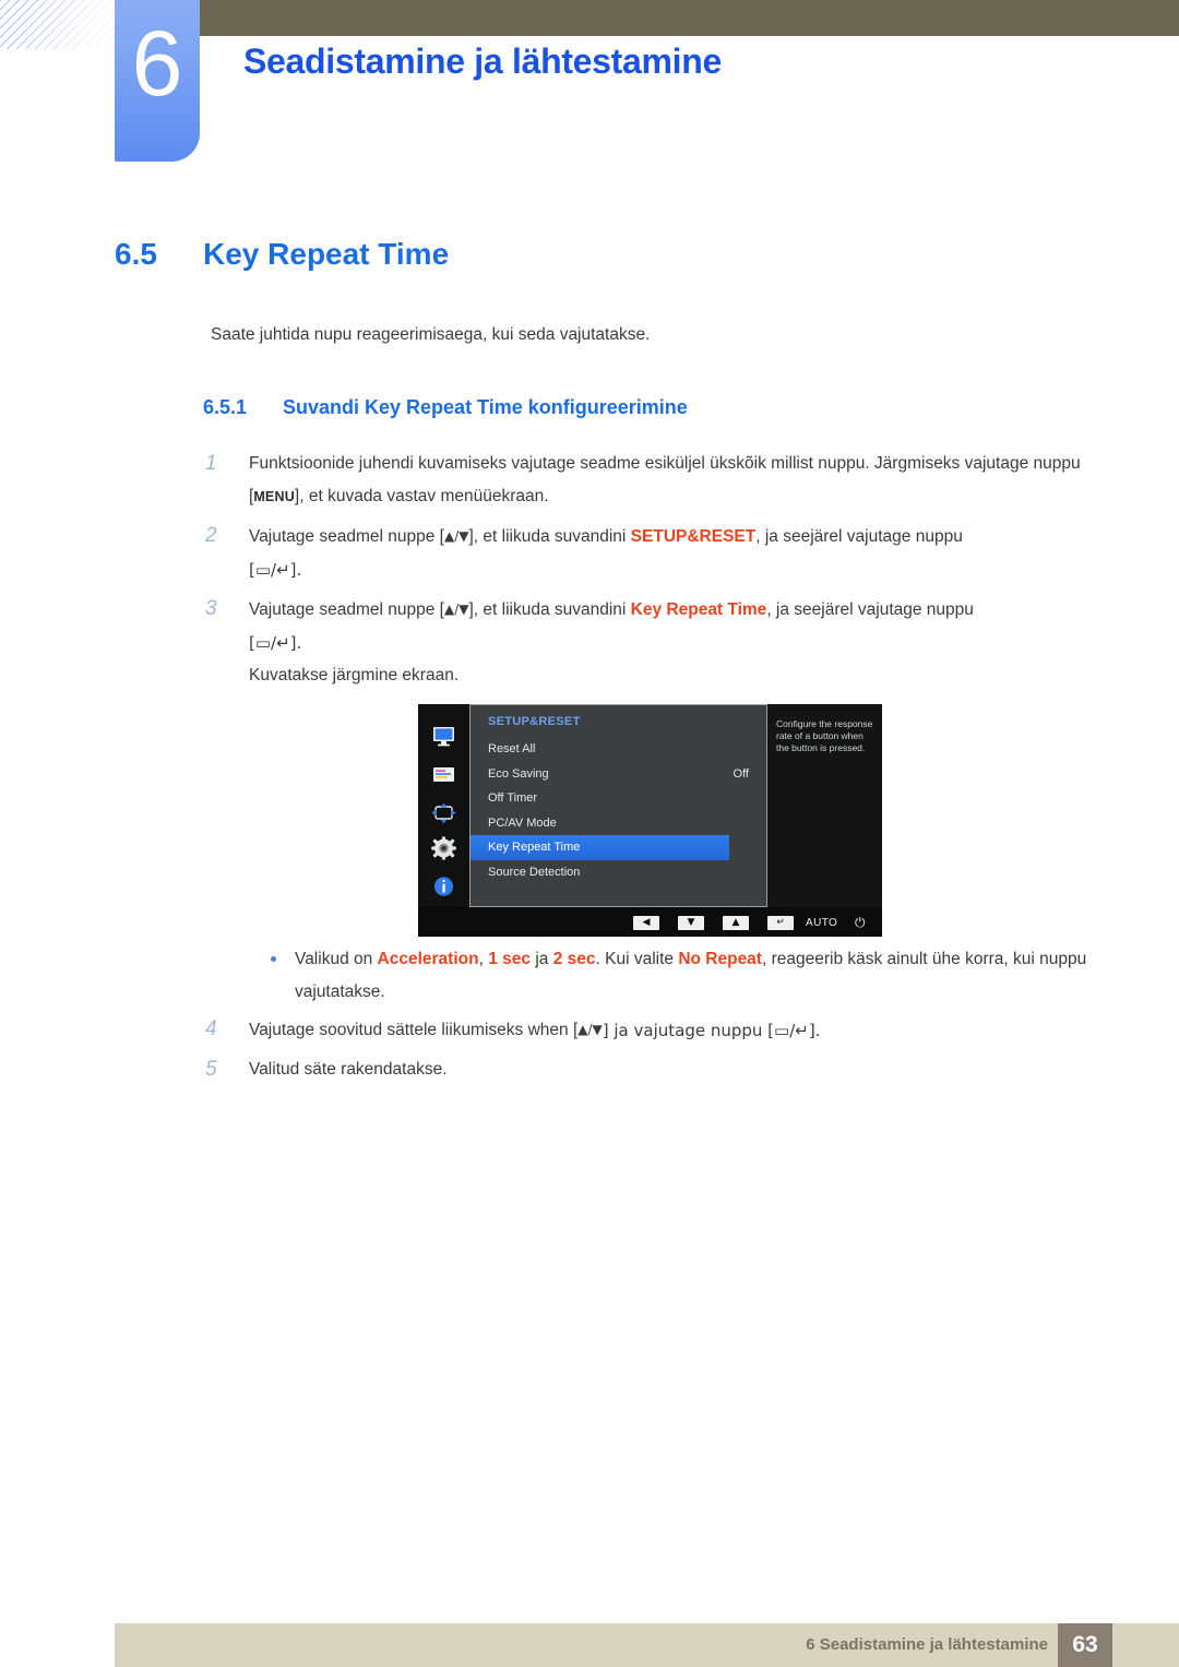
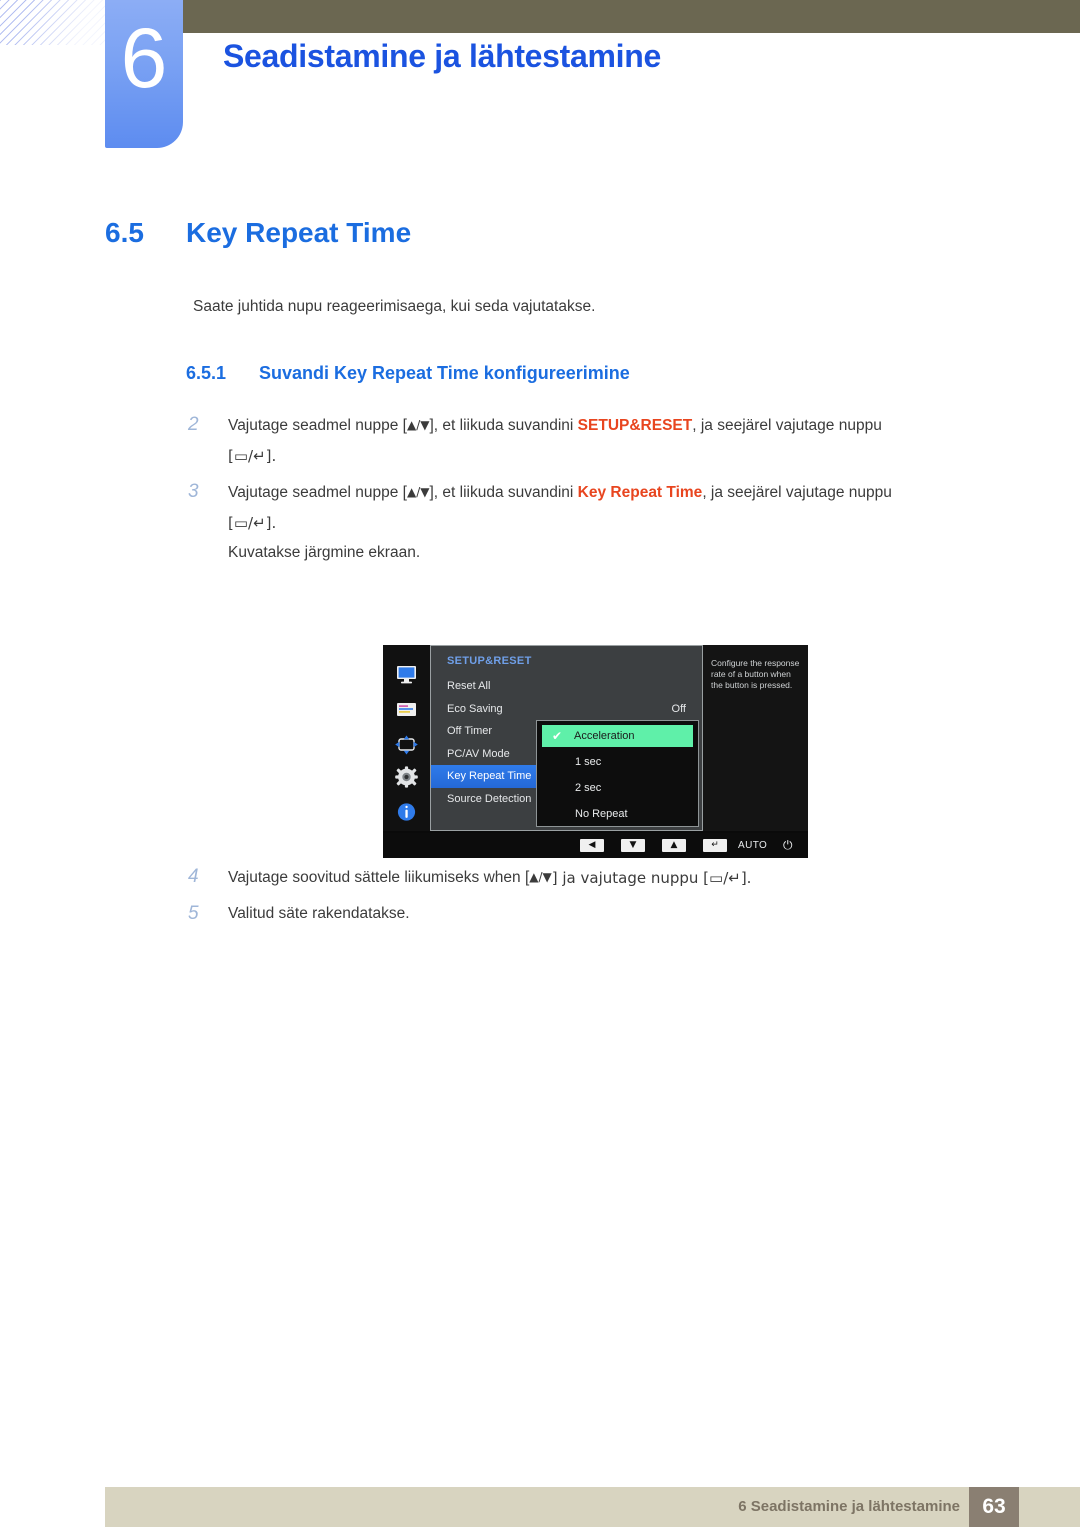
  6
  Seadistamine ja lähtestamine
  6.5
  Key Repeat Time
  Saate juhtida nupu reageerimisaega, kui seda vajutatakse.
  6.5.1
  Suvandi Key Repeat Time konfigureerimine
- 1
- Funktsioonide juhendi kuvamiseks vajutage seadme esiküljel ükskõik millist nuppu. Järgmiseks vajutage nuppu [MENU], et kuvada vastav menüüekraan.
  2
  Vajutage seadmel nuppe [▲/▼], et liikuda suvandini SETUP&RESET, ja seejärel vajutage nuppu
  [▭/↵].
  3
  Vajutage seadmel nuppe [▲/▼], et liikuda suvandini Key Repeat Time, ja seejärel vajutage nuppu
  [▭/↵].
  Kuvatakse järgmine ekraan.
  SETUP&RESET
  Reset All
  Eco Saving
  Off
  Off Timer
  PC/AV Mode
  Key Repeat Time
  Source Detection
+ ✔
+ Acceleration
+ 1 sec
+ 2 sec
+ No Repeat
  Configure the response rate of a button when the button is pressed.
  ◀
  ▼
  ▲
  ↵
  AUTO
  ⏻
- Valikud on Acceleration, 1 sec ja 2 sec. Kui valite No Repeat, reageerib käsk ainult ühe korra, kui nuppu vajutatakse.
  4
  Vajutage soovitud sättele liikumiseks when [▲/▼] ja vajutage nuppu [▭/↵].
  5
  Valitud säte rakendatakse.
  6 Seadistamine ja lähtestamine
  63
